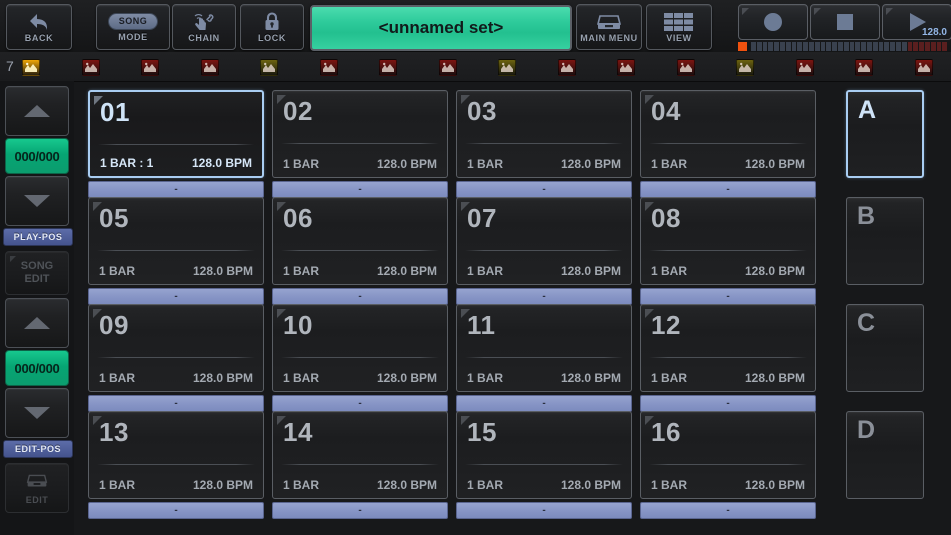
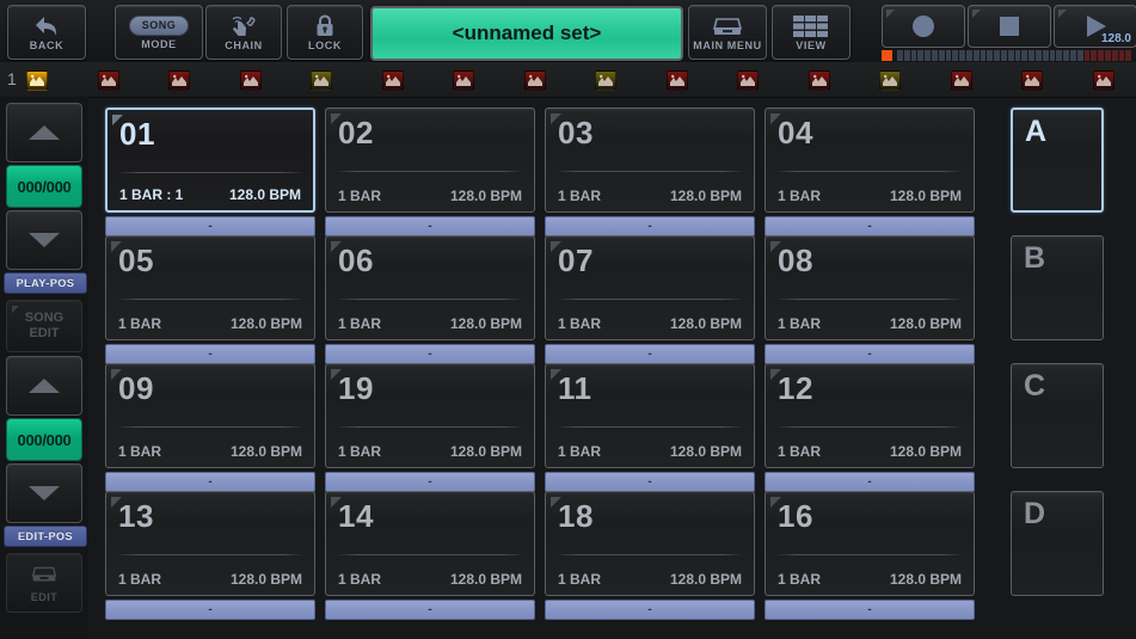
  BACK
  SONG
  MODE
  CHAIN
  LOCK
  <unnamed set>
  MAIN MENU
  VIEW
  128.0
- 7
+ 1
  000/000
  PLAY-POS
  SONG
  EDIT
  000/000
  EDIT-POS
  EDIT
  01
  1 BAR : 1
  128.0 BPM
  -
  02
  1 BAR
  128.0 BPM
  -
  03
  1 BAR
  128.0 BPM
  -
  04
  1 BAR
  128.0 BPM
  -
  05
  1 BAR
  128.0 BPM
  -
  06
  1 BAR
  128.0 BPM
  -
  07
  1 BAR
  128.0 BPM
  -
  08
  1 BAR
  128.0 BPM
  -
  09
  1 BAR
  128.0 BPM
  -
- 10
+ 19
  1 BAR
  128.0 BPM
  -
  11
  1 BAR
  128.0 BPM
  -
  12
  1 BAR
  128.0 BPM
  -
  13
  1 BAR
  128.0 BPM
  -
  14
  1 BAR
  128.0 BPM
  -
- 15
+ 18
  1 BAR
  128.0 BPM
  -
  16
  1 BAR
  128.0 BPM
  -
  A
  B
  C
  D
